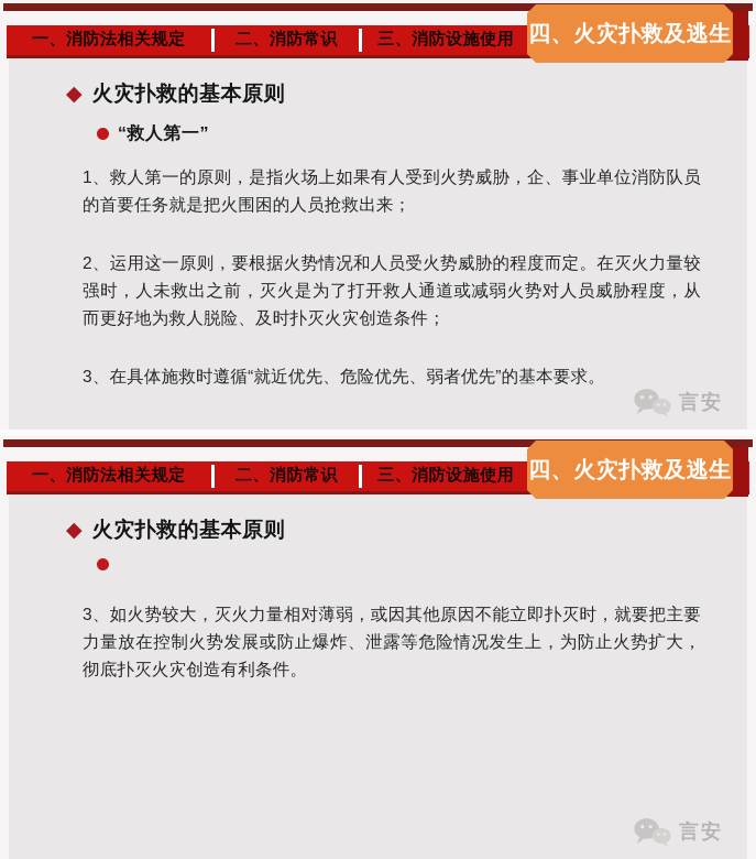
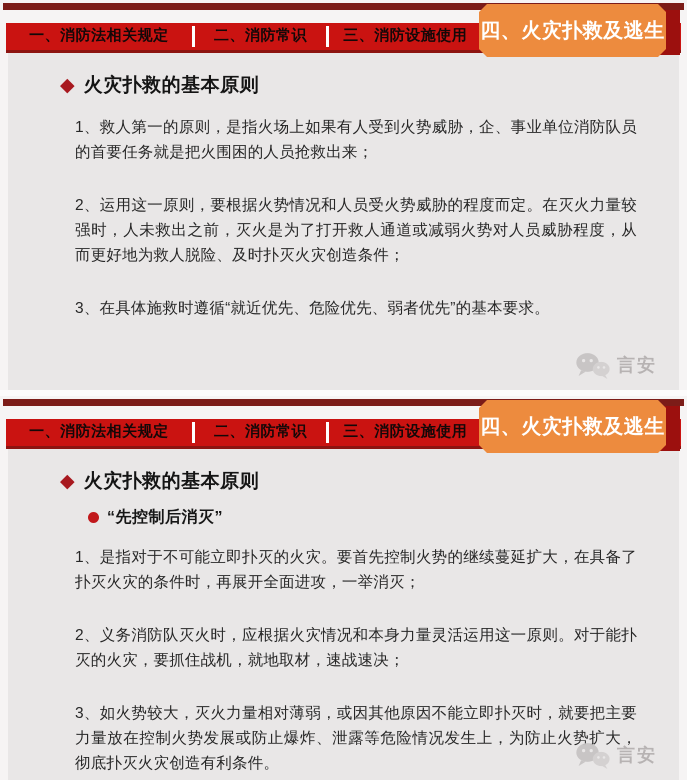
  一、消防法相关规定
  二、消防常识
  三、消防设施使用
  四、火灾扑救及逃生
  ◆
  火灾扑救的基本原则
- “救人第一”
  1、救人第一的原则，是指火场上如果有人受到火势威胁，企、事业单位消防队员的首要任务就是把火围困的人员抢救出来；
  2、运用这一原则，要根据火势情况和人员受火势威胁的程度而定。在灭火力量较强时，人未救出之前，灭火是为了打开救人通道或减弱火势对人员威胁程度，从而更好地为救人脱险、及时扑灭火灾创造条件；
  3、在具体施救时遵循“就近优先、危险优先、弱者优先”的基本要求。
  言安
  一、消防法相关规定
  二、消防常识
  三、消防设施使用
  四、火灾扑救及逃生
  ◆
  火灾扑救的基本原则
+ “先控制后消灭”
+ 1、是指对于不可能立即扑灭的火灾。要首先控制火势的继续蔓延扩大，在具备了扑灭火灾的条件时，再展开全面进攻，一举消灭；
+ 2、义务消防队灭火时，应根据火灾情况和本身力量灵活运用这一原则。对于能扑灭的火灾，要抓住战机，就地取材，速战速决；
  3、如火势较大，灭火力量相对薄弱，或因其他原因不能立即扑灭时，就要把主要力量放在控制火势发展或防止爆炸、泄露等危险情况发生上，为防止火势扩大，彻底扑灭火灾创造有利条件。
  言安
